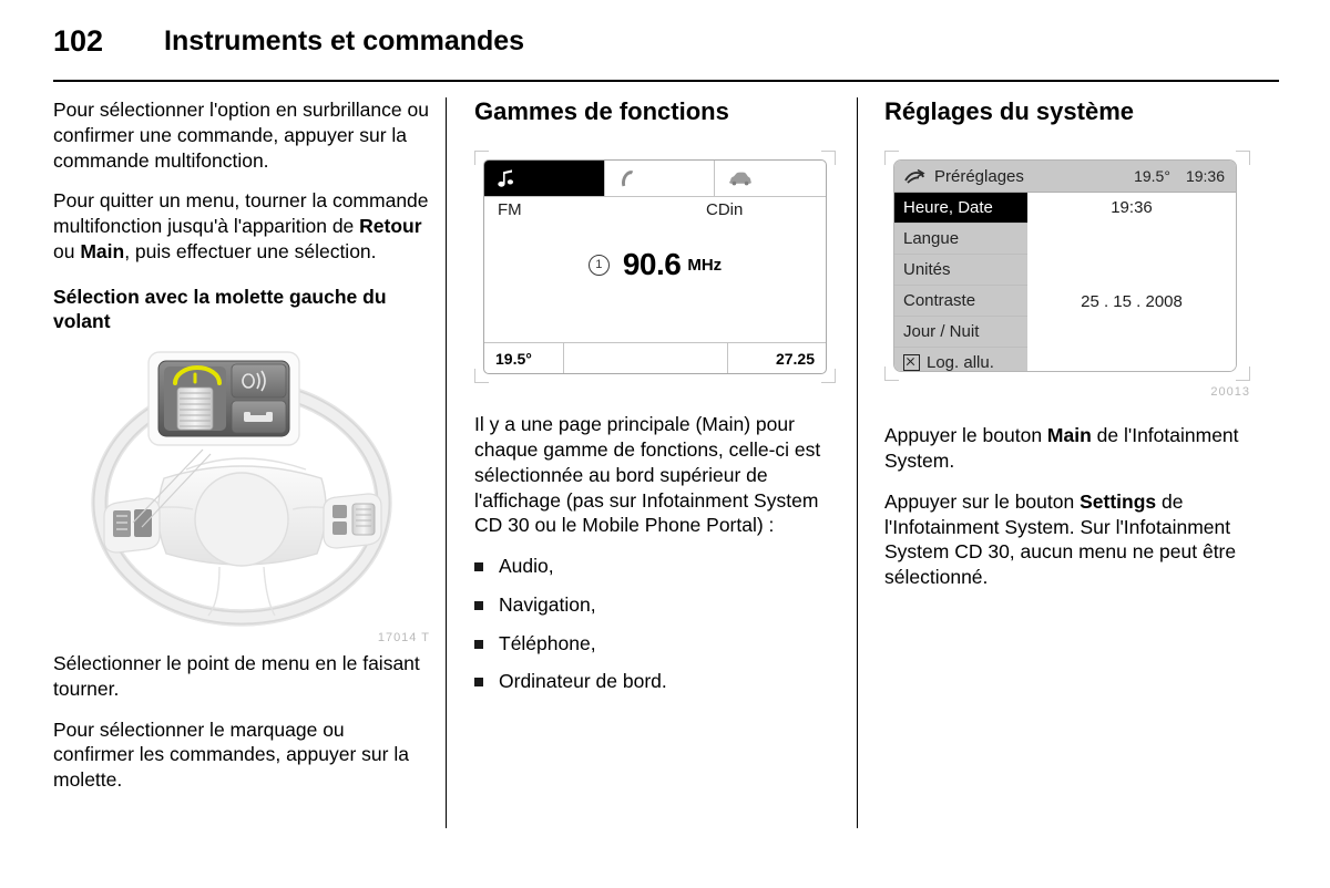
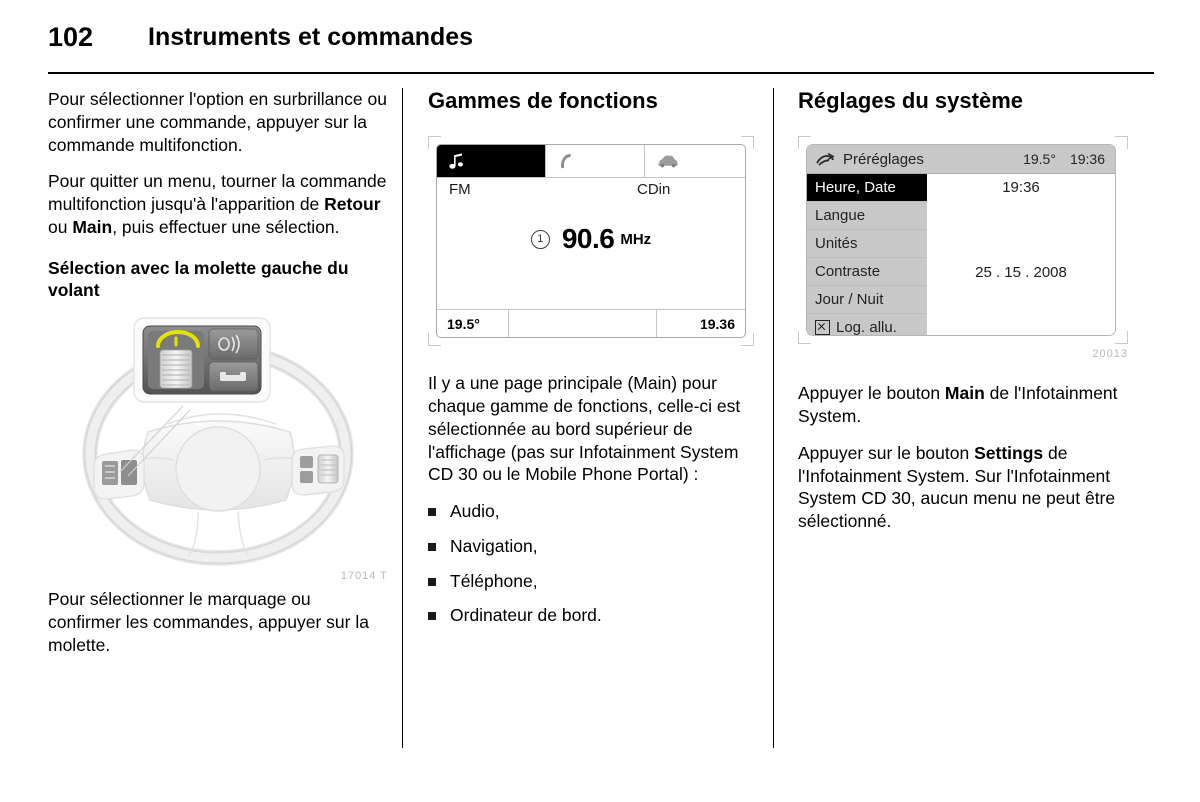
  102
  Instruments et commandes
  Pour sélectionner l'option en surbrillance ou confirmer une commande, appuyer sur la commande multifonction.
  Pour quitter un menu, tourner la commande multifonction jusqu'à l'apparition de Retour ou Main, puis effectuer une sélection.
  Sélection avec la molette gauche du volant
  17014 T
- Sélectionner le point de menu en le faisant tourner.
  Pour sélectionner le marquage ou confirmer les commandes, appuyer sur la molette.
  Gammes de fonctions
  FM
  CDin
  1
  90.6
  MHz
  19.5°
- 27.25
+ 19.36
  Il y a une page principale (Main) pour chaque gamme de fonctions, celle-ci est sélectionnée au bord supérieur de l'affichage (pas sur Infotainment System CD 30 ou le Mobile Phone Portal) :
  Audio,
  Navigation,
  Téléphone,
  Ordinateur de bord.
  Réglages du système
  Préréglages
  19.5°
  19:36
  Heure, Date
  Langue
  Unités
  Contraste
  Jour / Nuit
  Log. allu.
  19:36
  25 . 15 . 2008
  20013
  Appuyer le bouton Main de l'Infotainment System.
  Appuyer sur le bouton Settings de l'Infotainment System. Sur l'Infotainment System CD 30, aucun menu ne peut être sélectionné.
